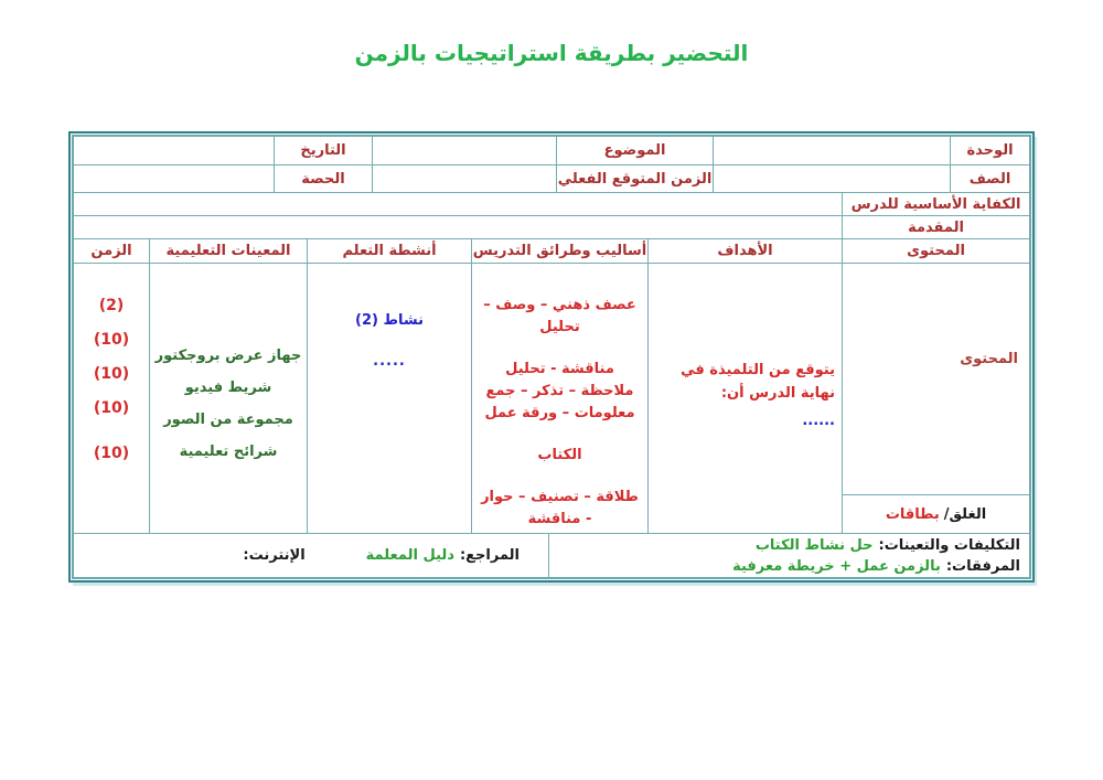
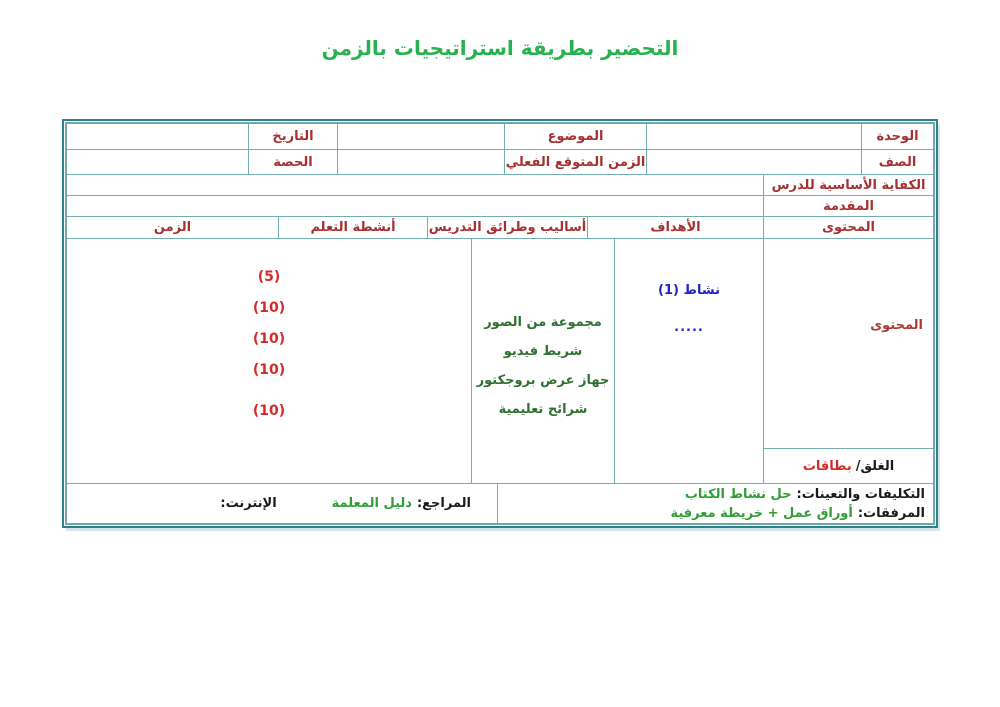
  التحضير بطريقة استراتيجيات بالزمن
  الوحدة
  الموضوع
  التاريخ
  الصف
  الزمن المتوقع الفعلي
  الحصة
  الكفاية الأساسية للدرس
  المقدمة
  المحتوى
  الأهداف
  أساليب وطرائق التدريس
  أنشطة التعلم
- المعينات التعليمية
  الزمن
  المحتوى
  الغلق/
  بطاقات
- يتوقع من التلميذة في نهاية الدرس أن:
- ......
- عصف ذهني – وصف – تحليل
- مناقشة - تحليل
- ملاحظة – تذكر – جمع معلومات – ورقة عمل
- الكتاب
- طلاقة – تصنيف – حوار - مناقشة
- نشاط (2)
+ نشاط (1)
  .....
- جهاز عرض بروجكتور
+ مجموعة من الصور
  شريط فيديو
- مجموعة من الصور
+ جهاز عرض بروجكتور
  شرائح تعليمية
- (2)
+ (5)
  (10)
  (10)
  (10)
  (10)
  التكليفات والتعينات:
  حل نشاط الكتاب
  المرفقات:
- بالزمن عمل + خريطة معرفية
+ أوراق عمل + خريطة معرفية
  المراجع:
  دليل المعلمة
  الإنترنت:
